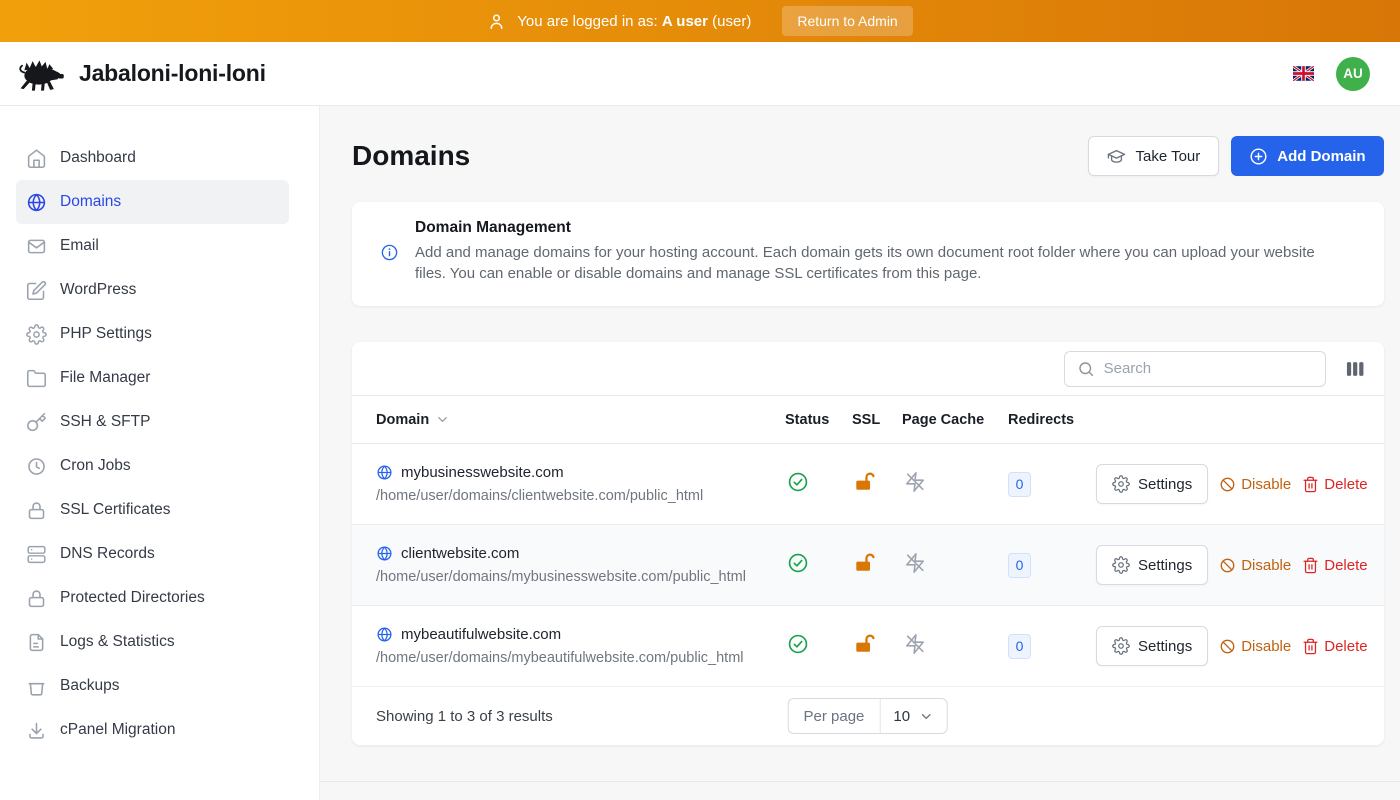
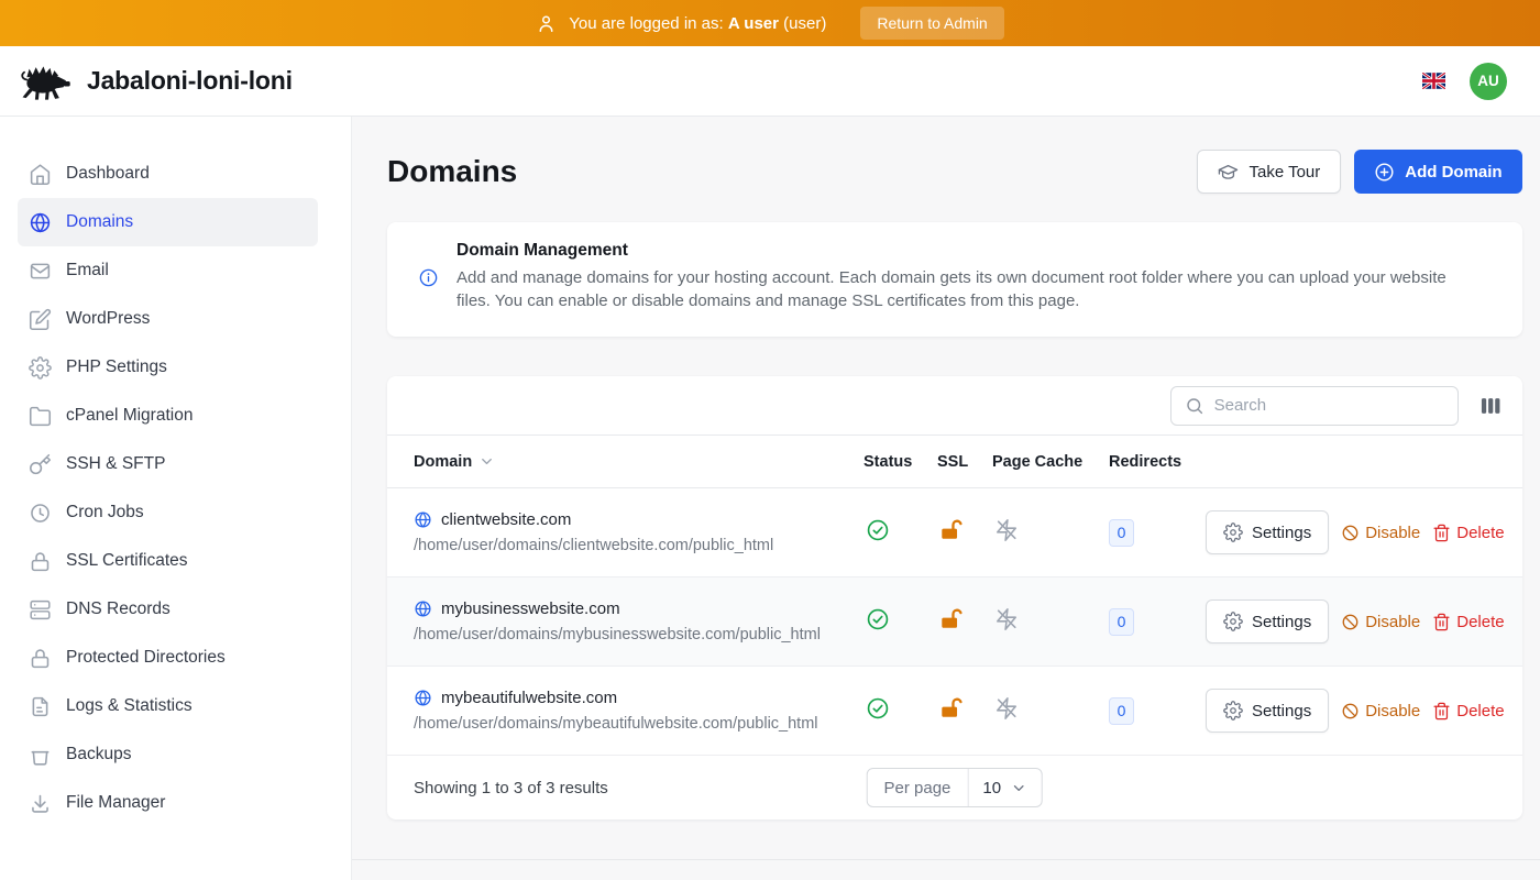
  You are logged in as: A user (user)
  Return to Admin
  Jabaloni-loni-loni
  AU
  Dashboard
  Domains
  Email
  WordPress
  PHP Settings
- File Manager
+ cPanel Migration
  SSH & SFTP
  Cron Jobs
  SSL Certificates
  DNS Records
  Protected Directories
  Logs & Statistics
  Backups
- cPanel Migration
+ File Manager
  Domains
  Take Tour
  Add Domain
  Domain Management
  Add and manage domains for your hosting account. Each domain gets its own document root folder where you can upload your website files. You can enable or disable domains and manage SSL certificates from this page.
  Search
  Domain
  Status
  SSL
  Page Cache
  Redirects
- mybusinesswebsite.com
+ clientwebsite.com
  /home/user/domains/clientwebsite.com/public_html
  0
  Settings
  Disable
  Delete
- clientwebsite.com
+ mybusinesswebsite.com
  /home/user/domains/mybusinesswebsite.com/public_html
  0
  Settings
  Disable
  Delete
  mybeautifulwebsite.com
  /home/user/domains/mybeautifulwebsite.com/public_html
  0
  Settings
  Disable
  Delete
  Showing 1 to 3 of 3 results
  Per page
  10
